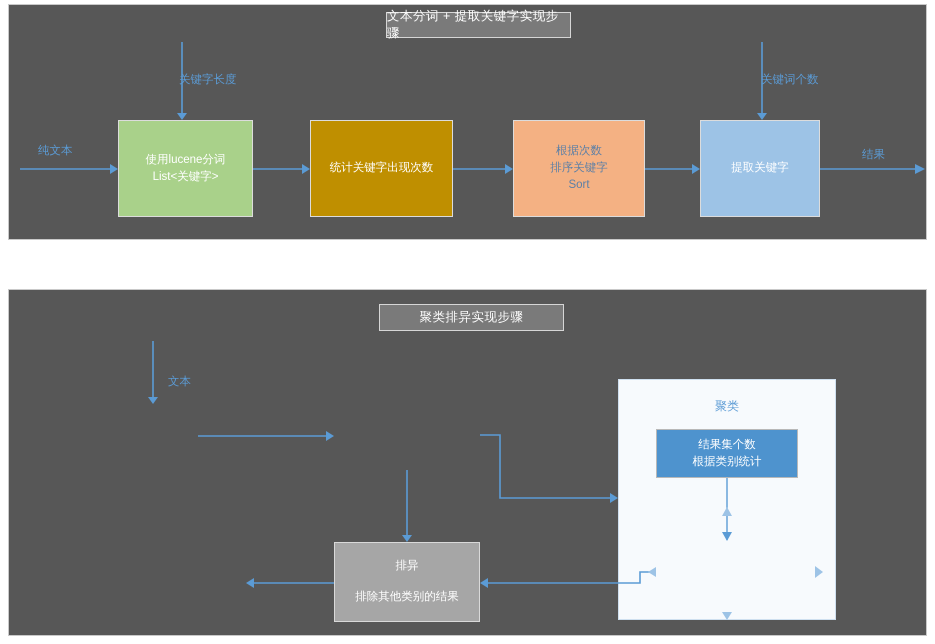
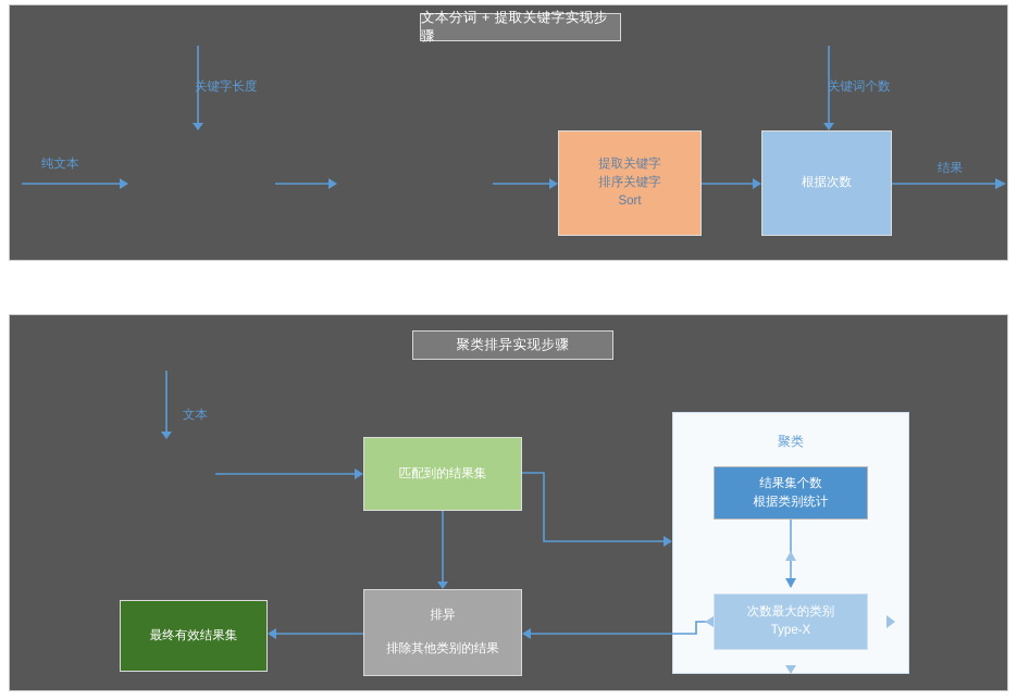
  文本分词 + 提取关键字实现步骤
- 使用lucene分词
- List<关键字>
- 统计关键字出现次数
- 根据次数
+ 提取关键字
  排序关键字
  Sort
- 提取关键字
+ 根据次数
  关键字长度
  关键词个数
  纯文本
  结果
  聚类排异实现步骤
+ 匹配到的结果集
  排异
  排除其他类别的结果
+ 最终有效结果集
  文本
  聚类
  结果集个数
  根据类别统计
+ 次数最大的类别
+ Type-X
